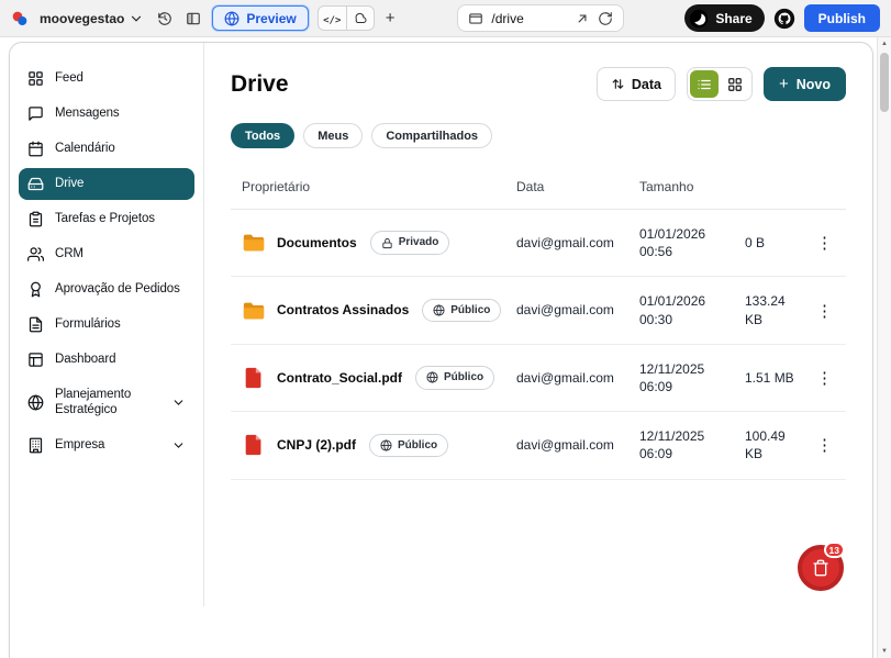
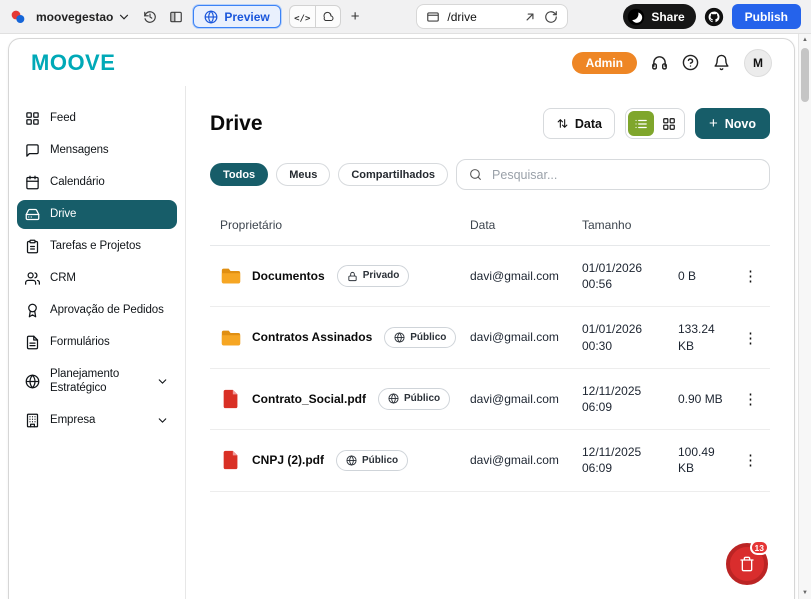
  moovegestao
  Preview
  /drive
  Share
  Publish
+ MOOVE
+ Admin
+ M
  Feed
  Mensagens
  Calendário
  Drive
  Tarefas e Projetos
  CRM
  Aprovação de Pedidos
  Formulários
- Dashboard
  Planejamento Estratégico
  Empresa
  Drive
  Data
  Novo
  Todos
  Meus
  Compartilhados
+ Pesquisar...
  Proprietário
  Data
  Tamanho
  Documentos
  Privado
  davi@gmail.com
  01/01/2026 00:56
  0 B
  Contratos Assinados
  Público
  davi@gmail.com
  01/01/2026 00:30
  133.24 KB
  Contrato_Social.pdf
  Público
  davi@gmail.com
  12/11/2025 06:09
- 1.51 MB
+ 0.90 MB
  CNPJ (2).pdf
  Público
  davi@gmail.com
  12/11/2025 06:09
  100.49 KB
  13
